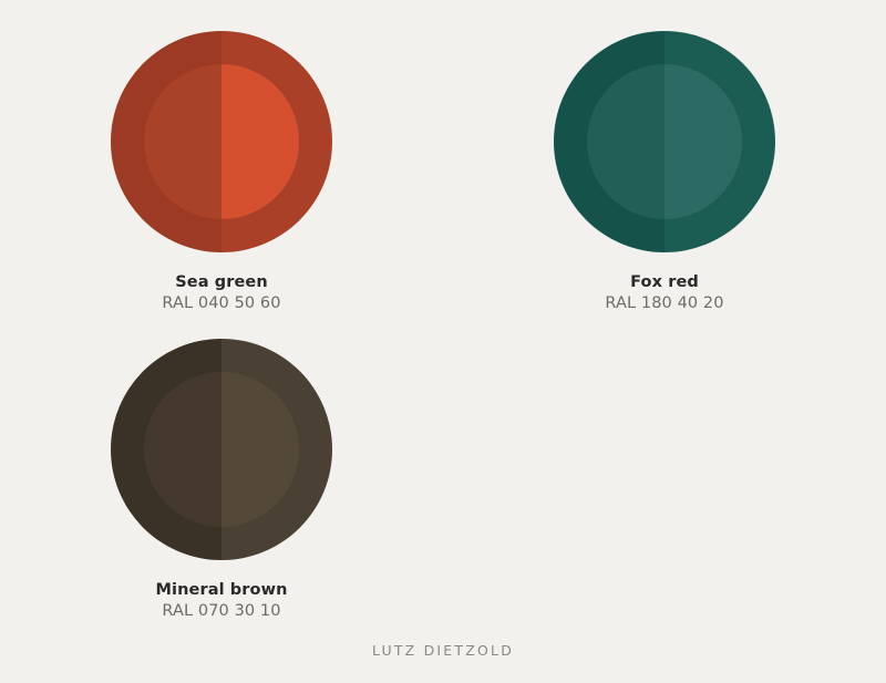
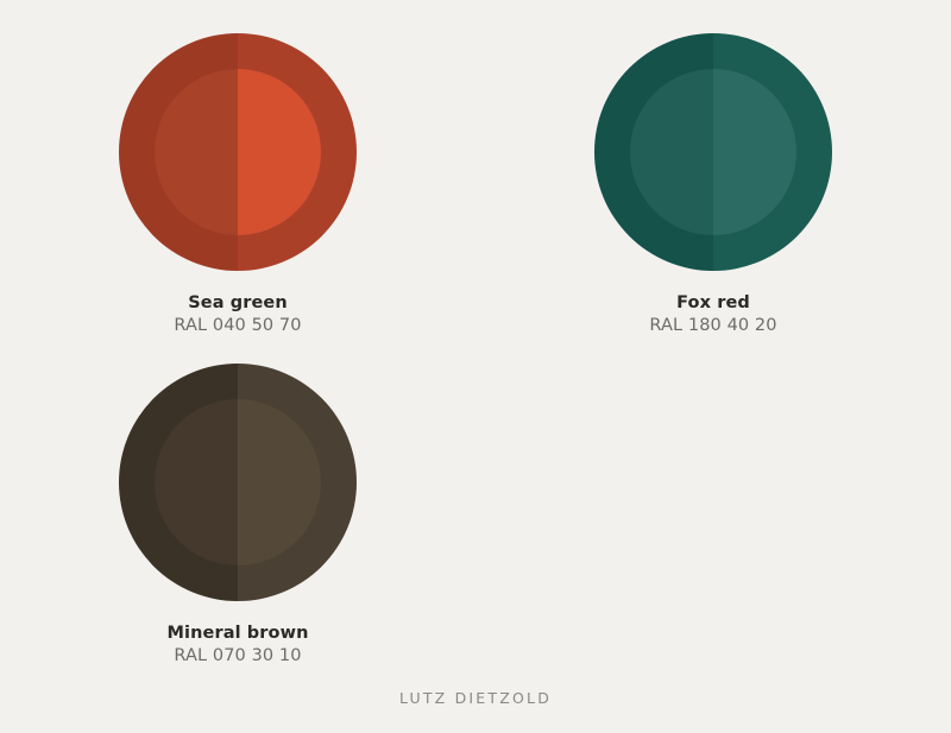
  Sea green
- RAL 040 50 60
+ RAL 040 50 70
  Fox red
  RAL 180 40 20
  Mineral brown
  RAL 070 30 10
  LUTZ DIETZOLD
